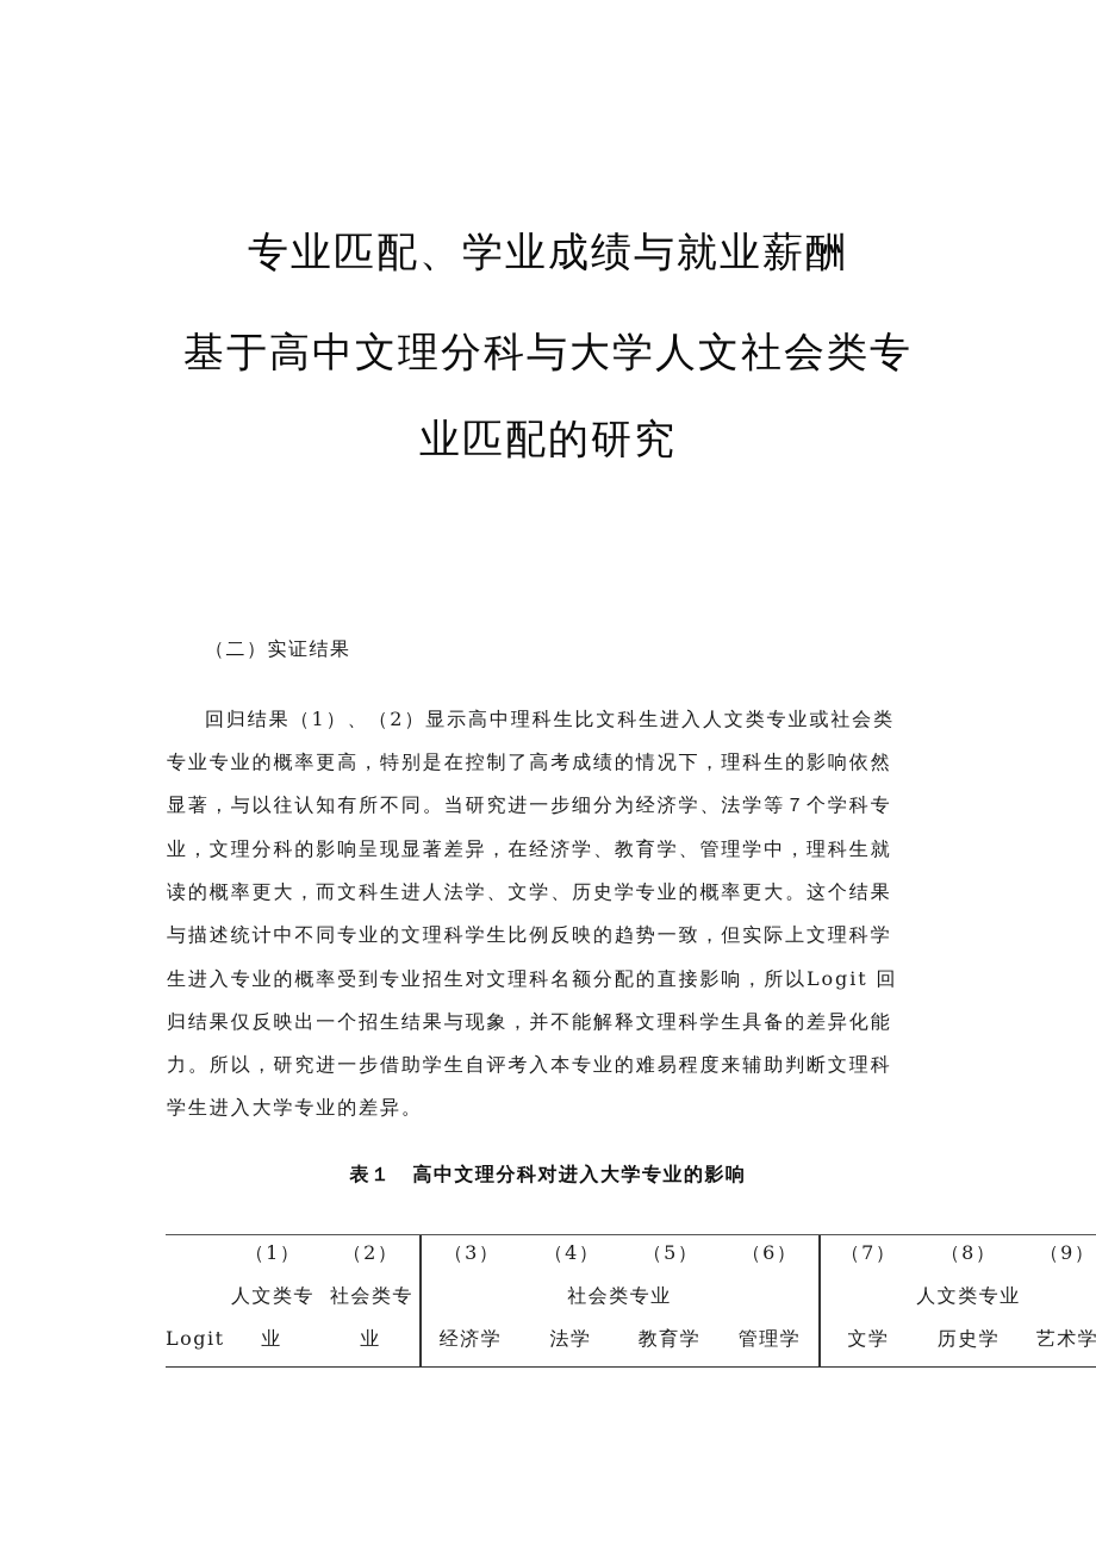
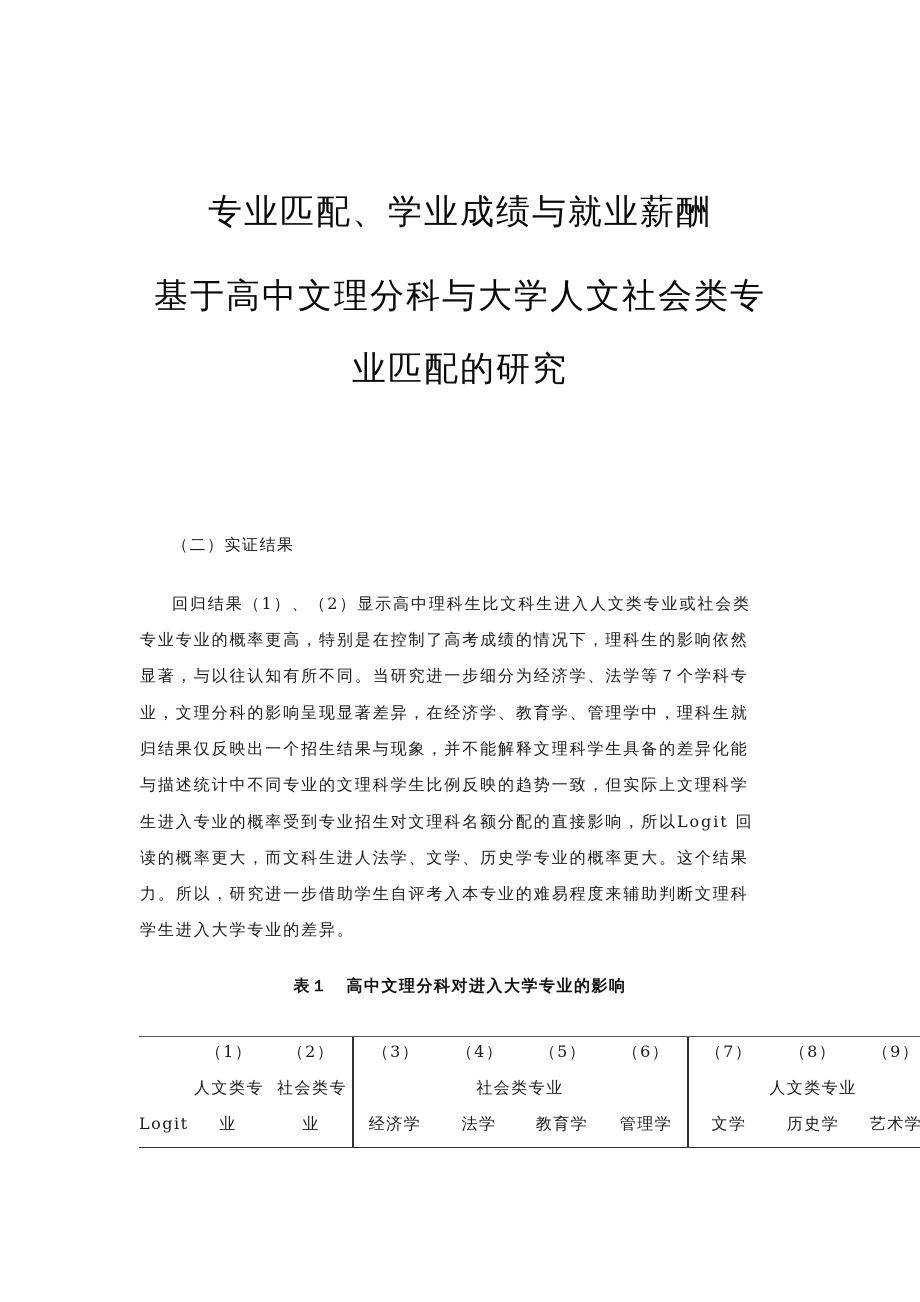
  专业匹配、学业成绩与就业薪酬
  基于高中文理分科与大学人文社会类专
  业匹配的研究
  （二）实证结果
  回归结果（1）、（2）显示高中理科生比文科生进入人文类专业或社会类
  专业专业的概率更高，特别是在控制了高考成绩的情况下，理科生的影响依然
  显著，与以往认知有所不同。当研究进一步细分为经济学、法学等７个学科专
  业，文理分科的影响呈现显著差异，在经济学、教育学、管理学中，理科生就
- 读的概率更大，而文科生进人法学、文学、历史学专业的概率更大。这个结果
+ 归结果仅反映出一个招生结果与现象，并不能解释文理科学生具备的差异化能
  与描述统计中不同专业的文理科学生比例反映的趋势一致，但实际上文理科学
  生进入专业的概率受到专业招生对文理科名额分配的直接影响，所以Logit 回
- 归结果仅反映出一个招生结果与现象，并不能解释文理科学生具备的差异化能
+ 读的概率更大，而文科生进人法学、文学、历史学专业的概率更大。这个结果
  力。所以，研究进一步借助学生自评考入本专业的难易程度来辅助判断文理科
  学生进入大学专业的差异。
  表１ 高中文理分科对进入大学专业的影响
  （1）
  （2）
  （3）
  （4）
  （5）
  （6）
  （7）
  （8）
  （9）
  人文类专
  社会类专
  社会类专业
  人文类专业
  Logit
  业
  业
  经济学
  法学
  教育学
  管理学
  文学
  历史学
  艺术学
